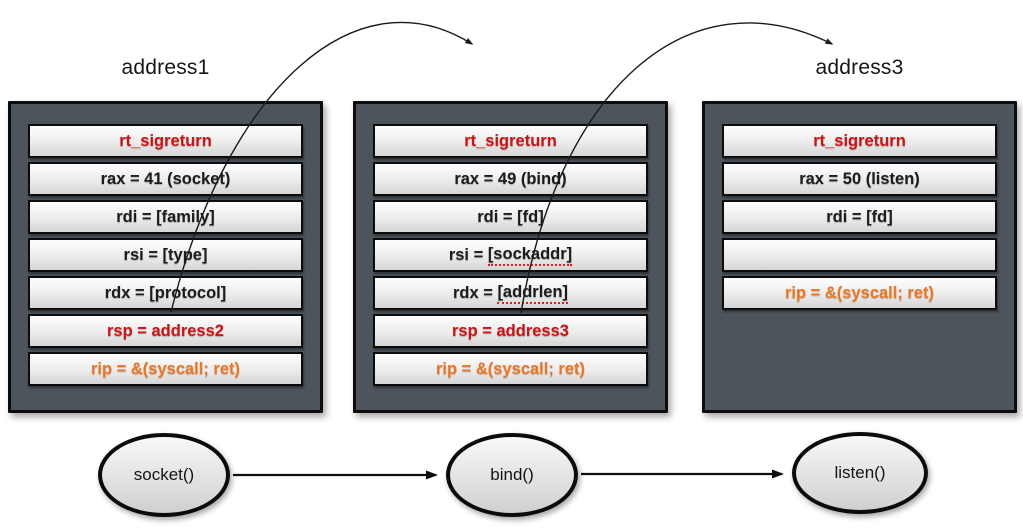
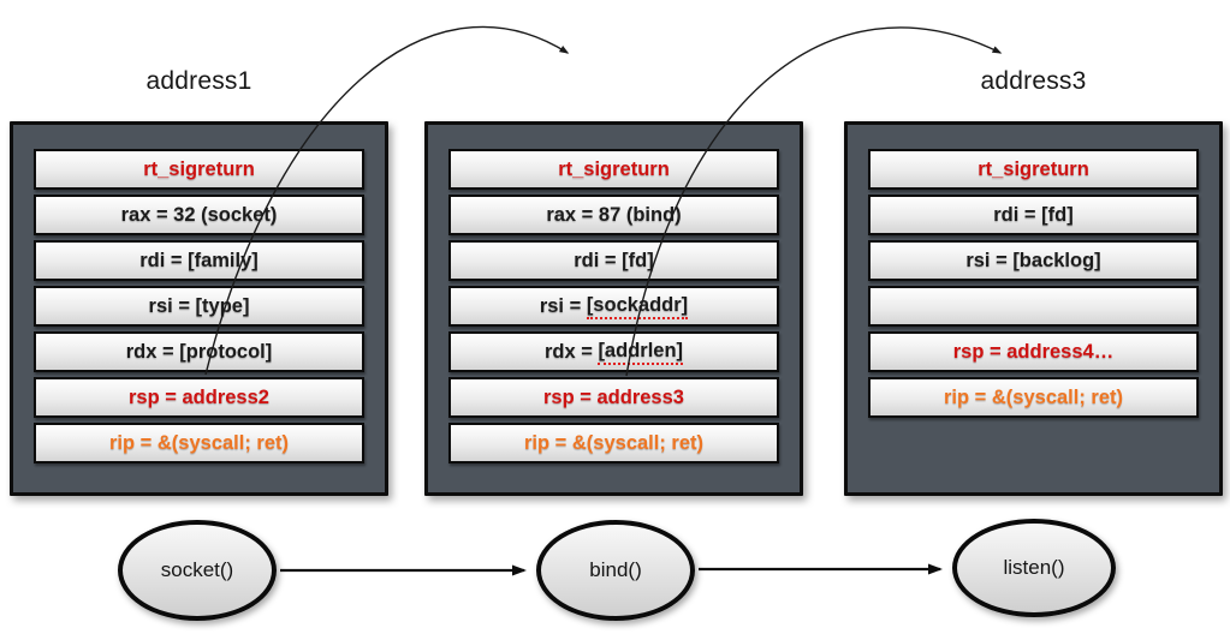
  address1
  address3
  rt_sigreturn
- rax = 41 (socket)
+ rax = 32 (socket)
  rdi = [family]
  rsi = [tye]
  rdx = [prtocol]
  rsp = address2
  rip = &(syscall; ret)
  rt_sigreturn
- rax = 49 (bind)
+ rax = 87 (bind)
  rdi = [fd]
  rsi =
  [sockaddr]
  rdx =
  [addrlen]
  rsp = address3
  rip = &(syscall; ret)
  rt_sigreturn
- rax = 50 (listen)
  rdi = [fd]
+ rsi = [backlog]
+ rsp = address4…
  rip = &(syscall; ret)
  socket()
  bind()
  listen()
